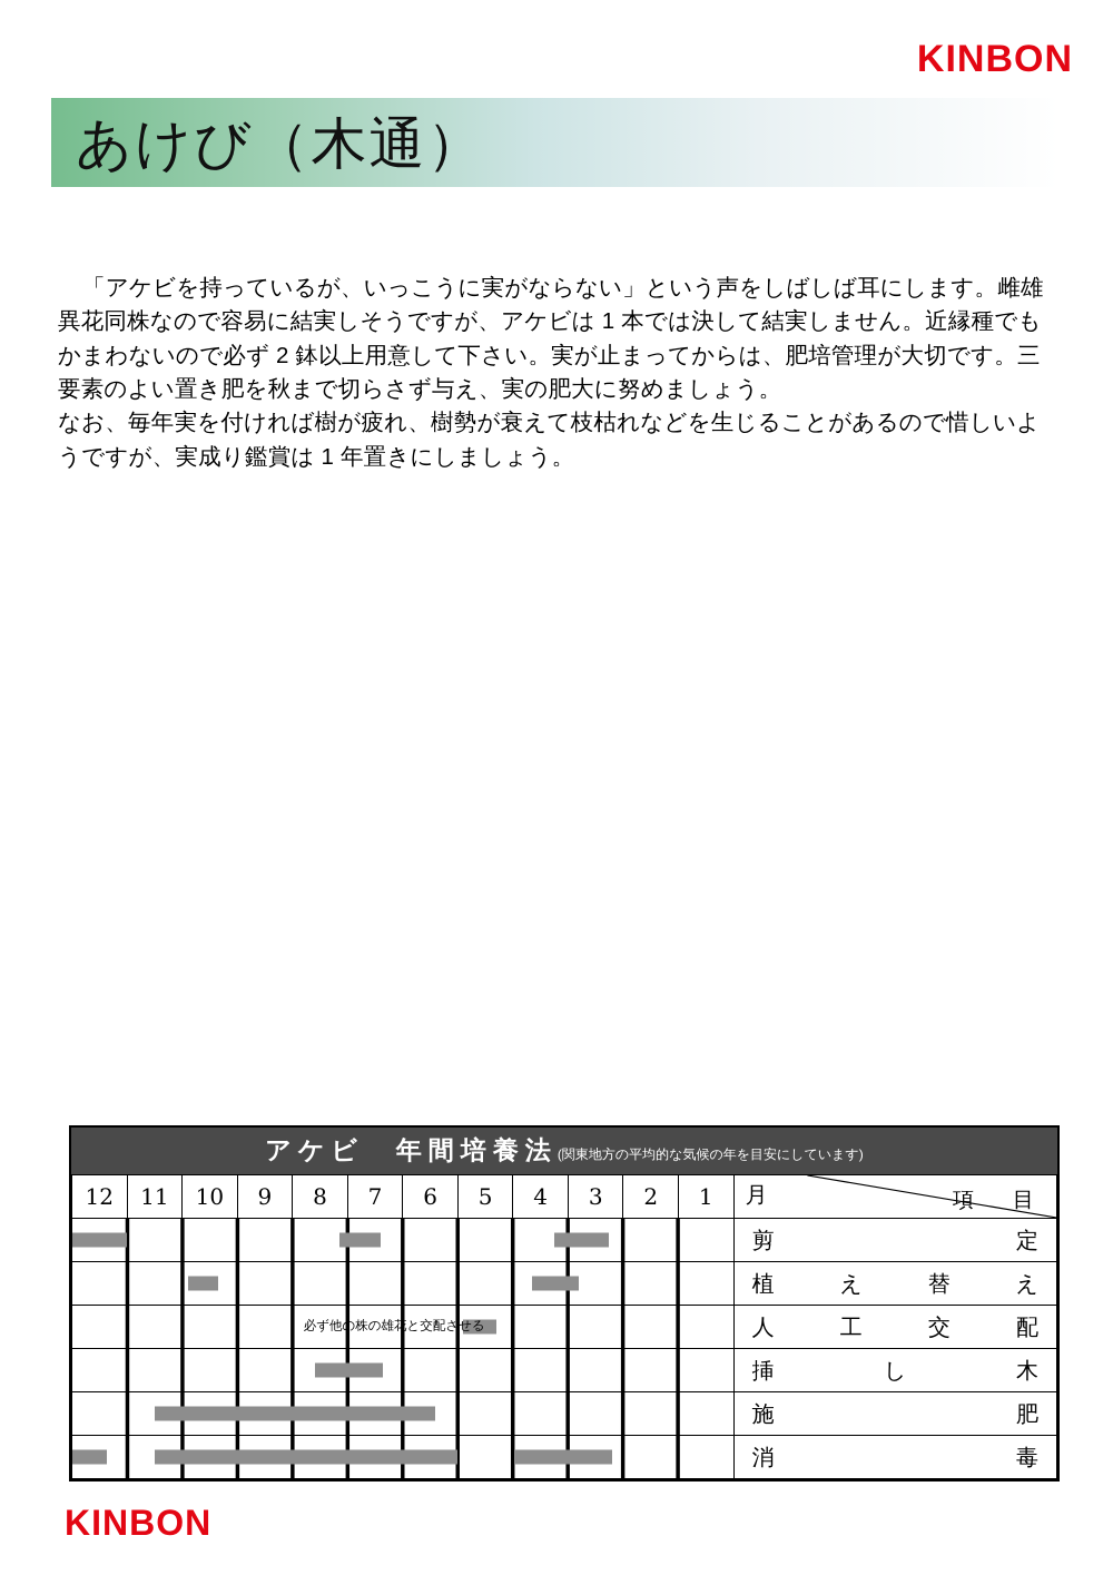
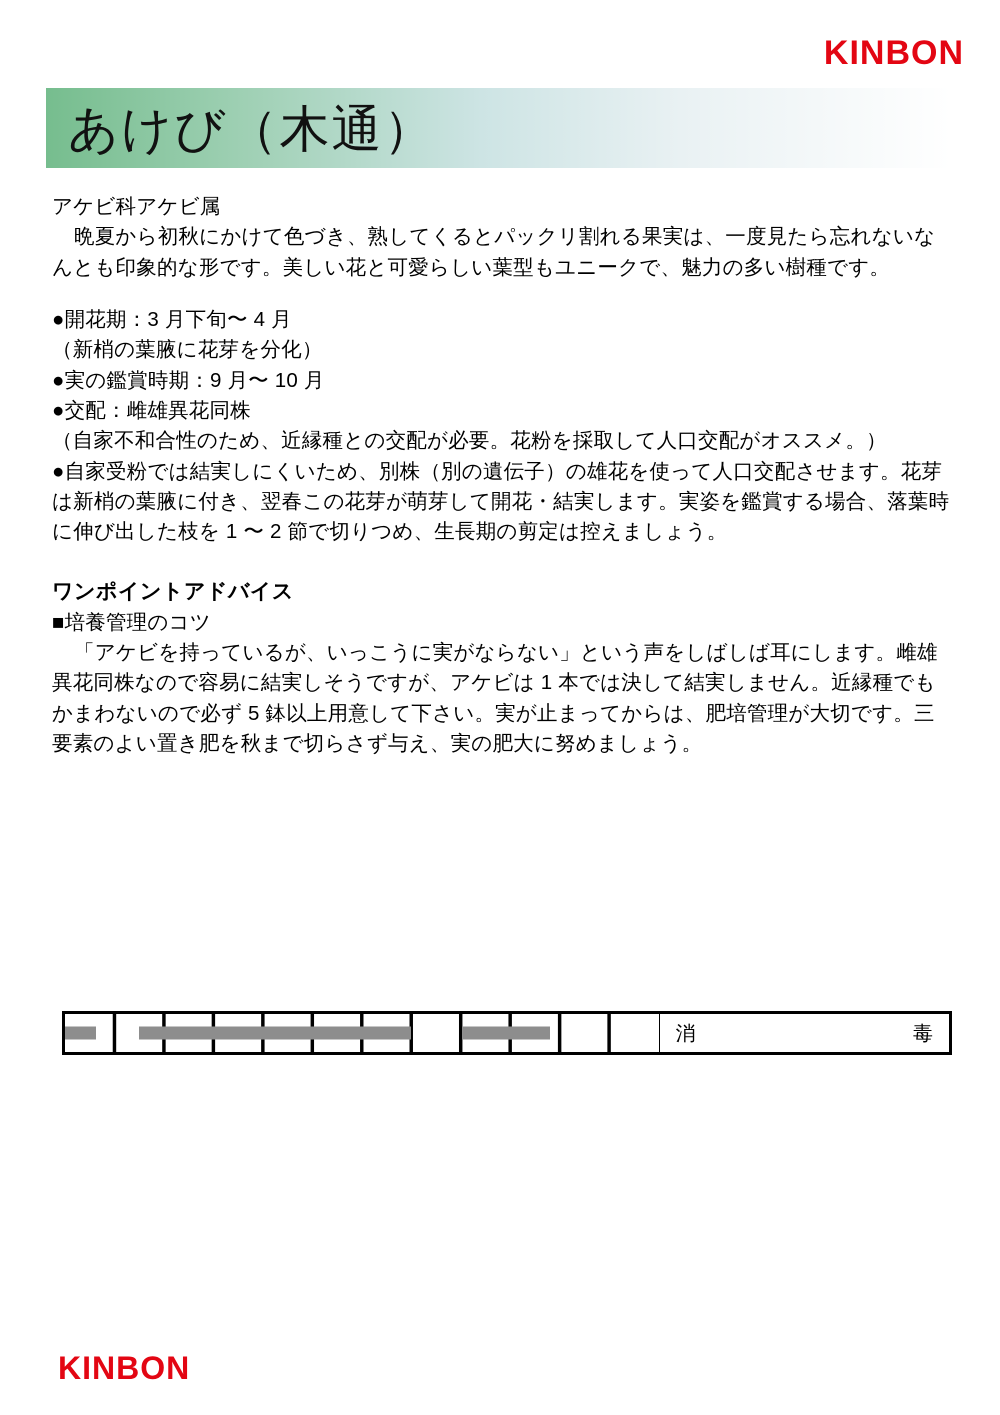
  KINBON
  あけび（木通）
+ アケビ科アケビ属
+ 晩夏から初秋にかけて色づき、熟してくるとパックリ割れる果実は、一度見たら忘れないなんとも印象的な形です。美しい花と可愛らしい葉型もユニークで、魅力の多い樹種です。
+ ●開花期：3 月下旬〜 4 月
+ （新梢の葉腋に花芽を分化）
+ ●実の鑑賞時期：9 月〜 10 月
+ ●交配：雌雄異花同株
+ （自家不和合性のため、近縁種との交配が必要。花粉を採取して人口交配がオススメ。）
+ ●自家受粉では結実しにくいため、別株（別の遺伝子）の雄花を使って人口交配させます。花芽は新梢の葉腋に付き、翌春この花芽が萌芽して開花・結実します。実姿を鑑賞する場合、落葉時に伸び出した枝を 1 〜 2 節で切りつめ、生長期の剪定は控えましょう。
+ ワンポイントアドバイス
+ ■培養管理のコツ
- 「アケビを持っているが、いっこうに実がならない」という声をしばしば耳にします。雌雄異花同株なので容易に結実しそうですが、アケビは 1 本では決して結実しません。近縁種でもかまわないので必ず 2 鉢以上用意して下さい。実が止まってからは、肥培管理が大切です。三要素のよい置き肥を秋まで切らさず与え、実の肥大に努めましょう。
+ 「アケビを持っているが、いっこうに実がならない」という声をしばしば耳にします。雌雄異花同株なので容易に結実しそうですが、アケビは 1 本では決して結実しません。近縁種でもかまわないので必ず 5 鉢以上用意して下さい。実が止まってからは、肥培管理が大切です。三要素のよい置き肥を秋まで切らさず与え、実の肥大に努めましょう。
- なお、毎年実を付ければ樹が疲れ、樹勢が衰えて枝枯れなどを生じることがあるので惜しいようですが、実成り鑑賞は 1 年置きにしましょう。
- アケビ 年間培養法(関東地方の平均的な気候の年を目安にしています)
- 12	11	10	9	8	7	6	5	4	3	2	1	月 項 目
- 	剪 定
- 	植 え 替 え
- 必ず他の株の雄花と交配させる	人 工 交 配
- 	挿 し 木
- 	施 肥
  	消 毒
  KINBON
